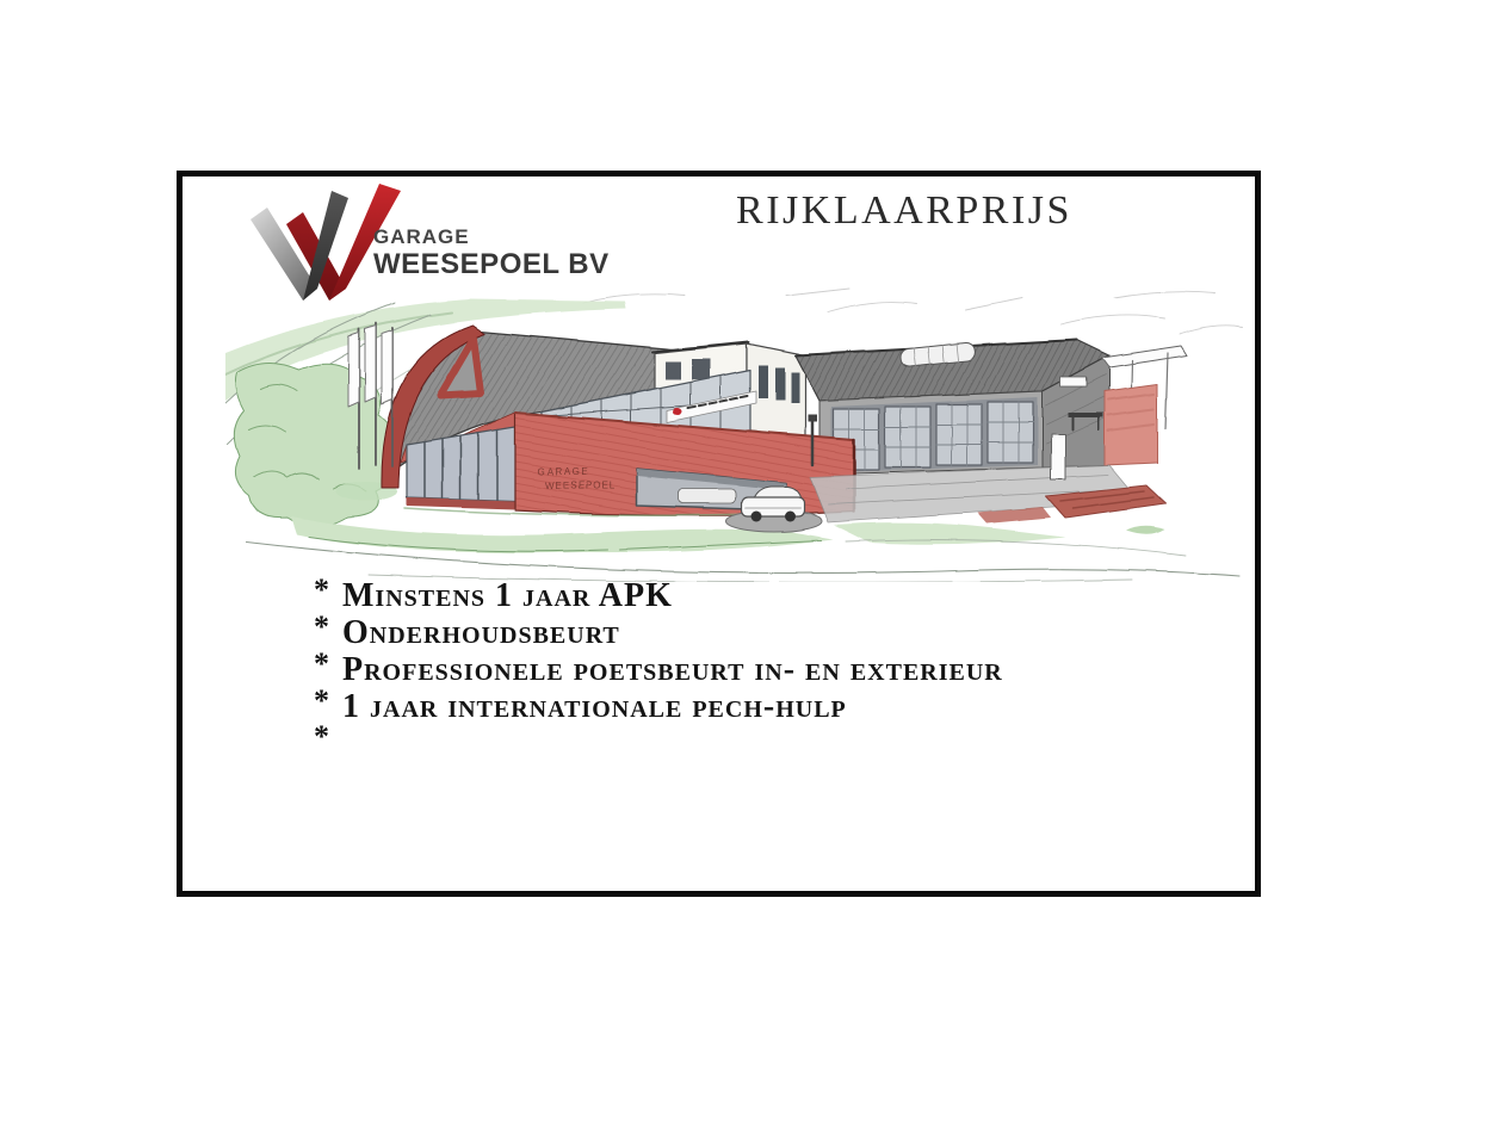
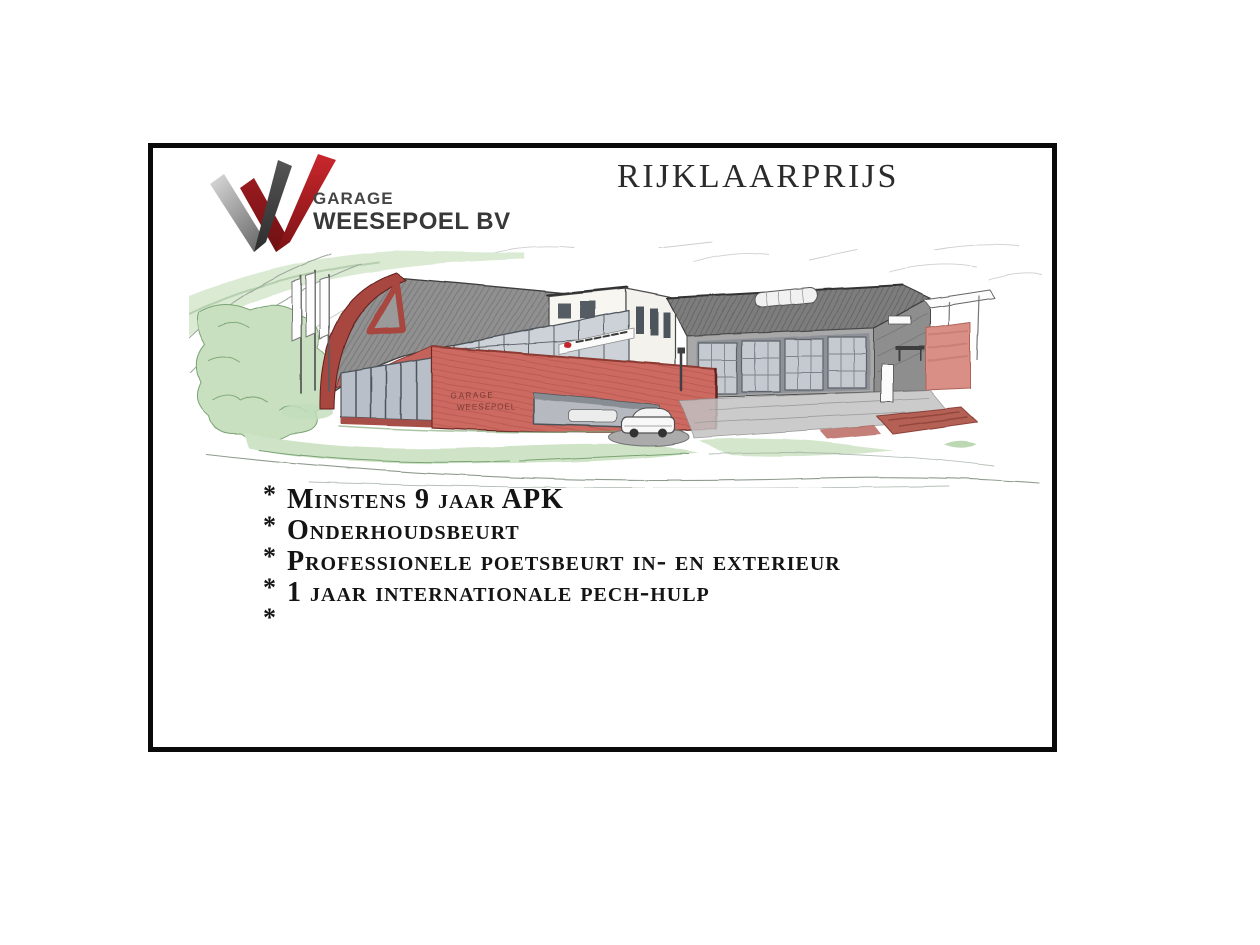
  GARAGE
  WEESEPOEL BV
  RIJKLAARPRIJS
  GARAGE
  WEESEPOEL
  *
- Minstens 1 jaar APK
+ Minstens 9 jaar APK
  *
  Onderhoudsbeurt
  *
  Professionele poetsbeurt in- en exterieur
  *
  1 jaar internationale pech-hulp
  *
